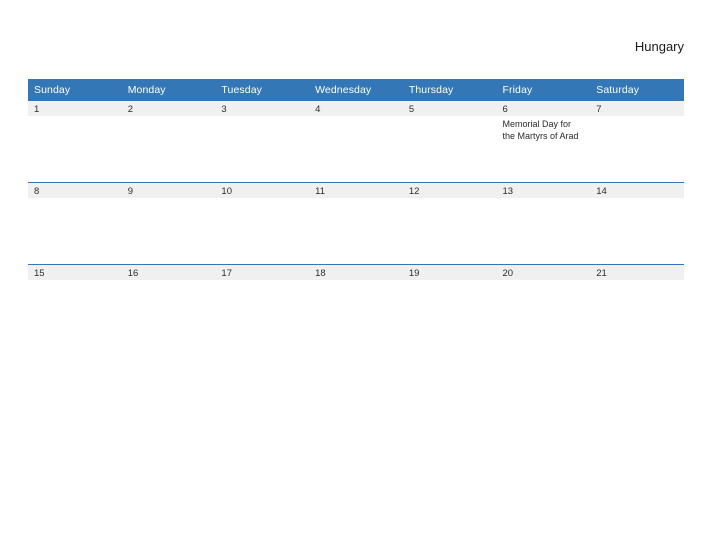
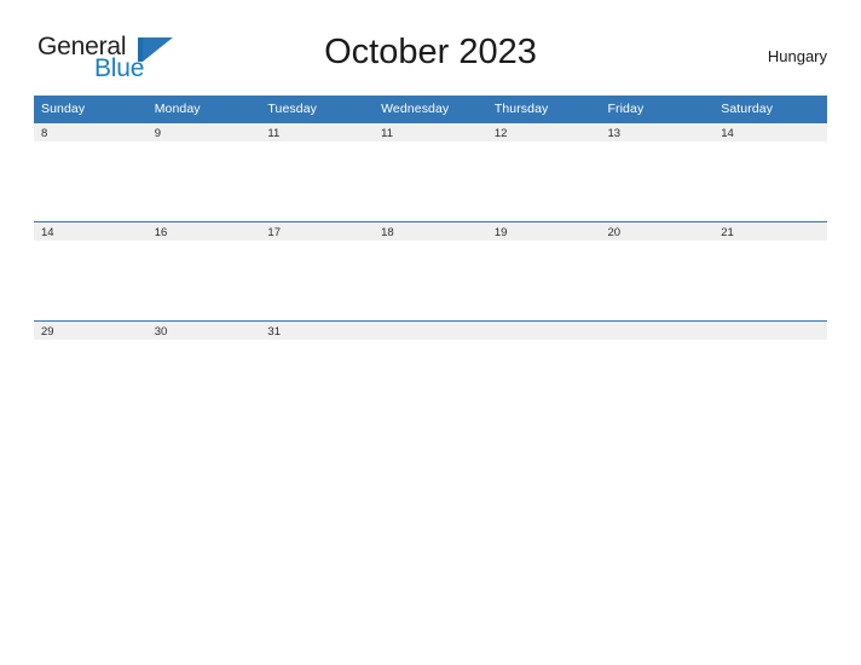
+ General
+ Blue
+ October 2023
  Hungary
  Sunday	Monday	Tuesday	Wednesday	Thursday	Friday	Saturday
- 1	2	3	4	5	6Memorial Day for the Martyrs of Arad	7
- 8	9	10	11	12	13	14
+ 8	9	11	11	12	13	14
- 15	16	17	18	19	20	21
+ 14	16	17	18	19	20	21
+ 29	30	31
